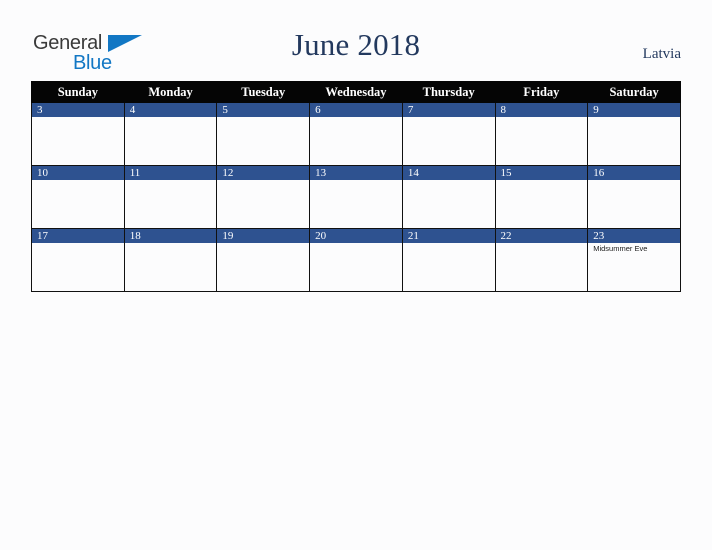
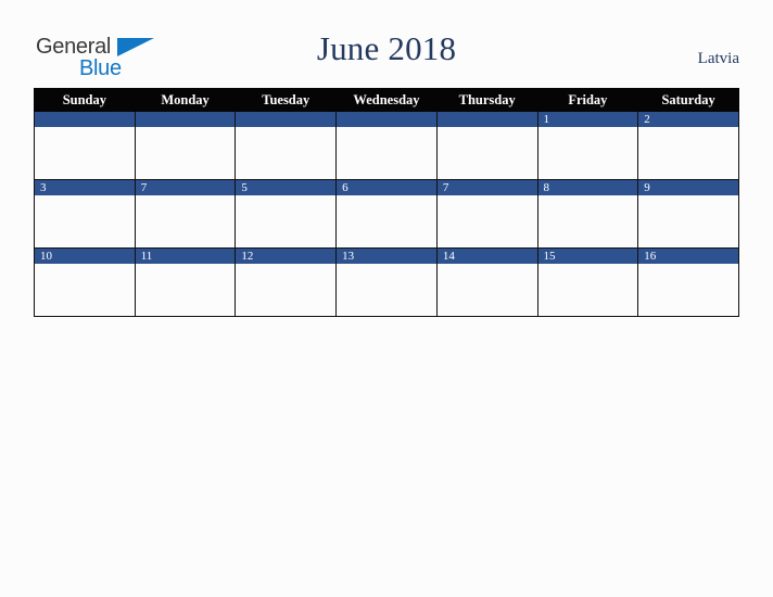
  General
  Blue
  June 2018
  Latvia
  Sunday	Monday	Tuesday	Wednesday	Thursday	Friday	Saturday
+ 					1	2
- 3	4	5	6	7	8	9
+ 3	7	5	6	7	8	9
  10	11	12	13	14	15	16
- 17	18	19	20	21	22	23Midsummer Eve
